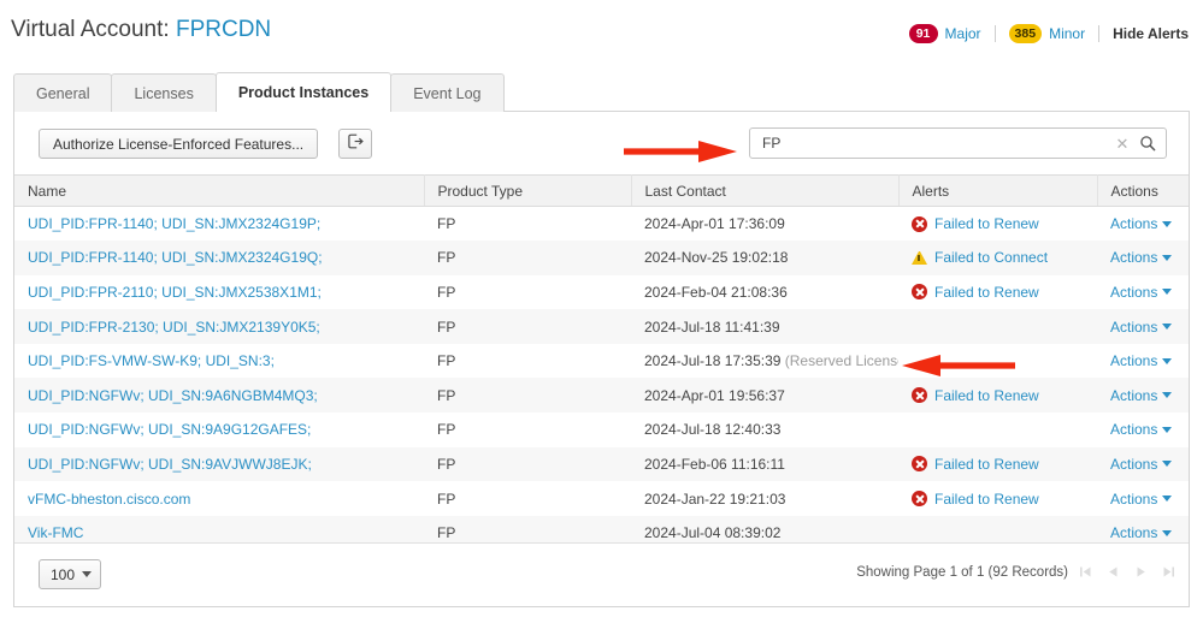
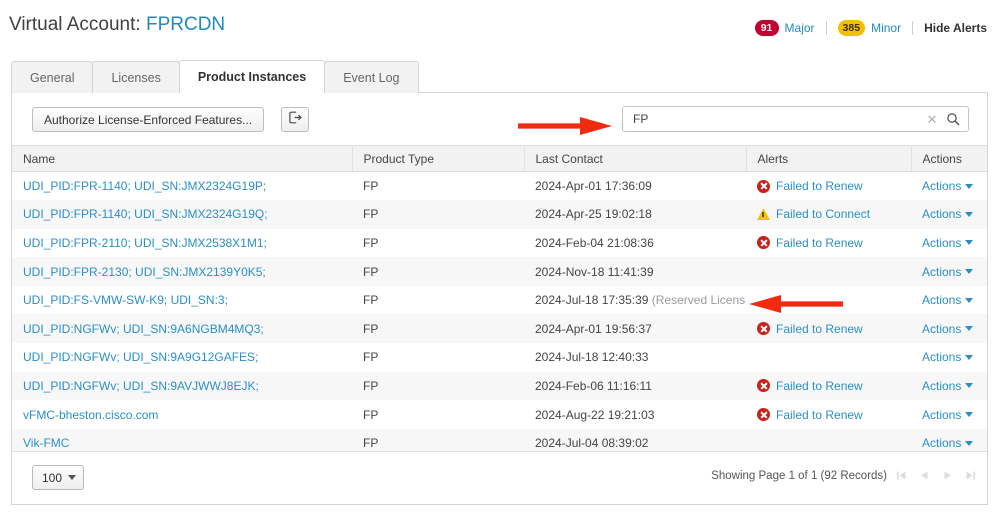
  Virtual Account: FPRCDN
  91
  Major
  385
  Minor
  Hide Alerts
  General
  Licenses
  Product Instances
  Event Log
  Authorize License-Enforced Features...
  FP
  ✕
  Name	Product Type	Last Contact	Alerts	Actions
  UDI_PID:FPR-1140; UDI_SN:JMX2324G19P;	FP	2024-Apr-01 17:36:09	Failed to Renew	Actions
- UDI_PID:FPR-1140; UDI_SN:JMX2324G19Q;	FP	2024-Nov-25 19:02:18	Failed to Connect	Actions
+ UDI_PID:FPR-1140; UDI_SN:JMX2324G19Q;	FP	2024-Apr-25 19:02:18	Failed to Connect	Actions
  UDI_PID:FPR-2110; UDI_SN:JMX2538X1M1;	FP	2024-Feb-04 21:08:36	Failed to Renew	Actions
- UDI_PID:FPR-2130; UDI_SN:JMX2139Y0K5;	FP	2024-Jul-18 11:41:39		Actions
+ UDI_PID:FPR-2130; UDI_SN:JMX2139Y0K5;	FP	2024-Nov-18 11:41:39		Actions
  UDI_PID:FS-VMW-SW-K9; UDI_SN:3;	FP	2024-Jul-18 17:35:39 (Reserved Licens		Actions
  UDI_PID:NGFWv; UDI_SN:9A6NGBM4MQ3;	FP	2024-Apr-01 19:56:37	Failed to Renew	Actions
  UDI_PID:NGFWv; UDI_SN:9A9G12GAFES;	FP	2024-Jul-18 12:40:33		Actions
  UDI_PID:NGFWv; UDI_SN:9AVJWWJ8EJK;	FP	2024-Feb-06 11:16:11	Failed to Renew	Actions
- vFMC-bheston.cisco.com	FP	2024-Jan-22 19:21:03	Failed to Renew	Actions
+ vFMC-bheston.cisco.com	FP	2024-Aug-22 19:21:03	Failed to Renew	Actions
  Vik-FMC	FP	2024-Jul-04 08:39:02		Actions
  100
  Showing Page 1 of 1 (92 Records)
